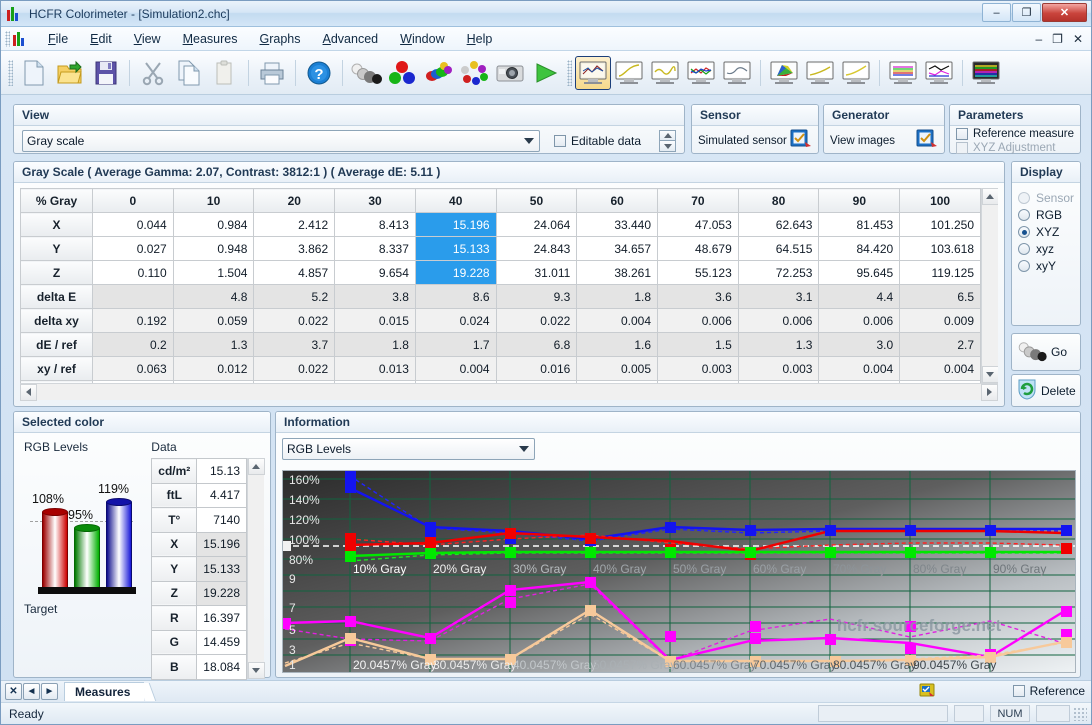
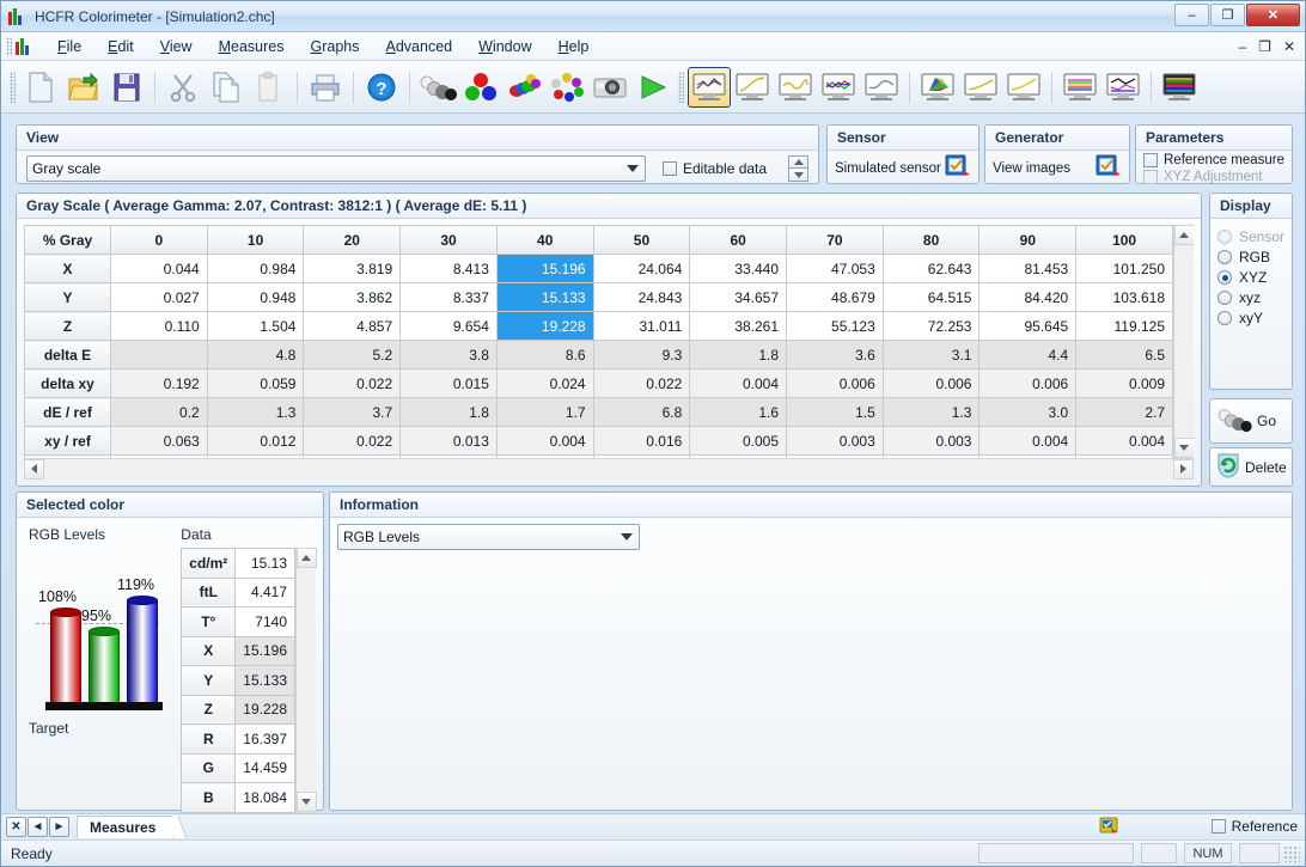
  HCFR Colorimeter - [Simulation2.chc]
  –
  ❐
  ✕
  File
  Edit
  View
  Measures
  Graphs
  Advanced
  Window
  Help
  –
  ❐
  ✕
  ?
  View
  Gray scale
  Editable data
  Sensor
  Simulated sensor
  Generator
  View images
  Parameters
  Reference measure
  XYZ Adjustment
  Gray Scale ( Average Gamma: 2.07, Contrast: 3812:1 ) ( Average dE: 5.11 )
  % Gray	0	10	20	30	40	50	60	70	80	90	100
- X	0.044	0.984	2.412	8.413	15.196	24.064	33.440	47.053	62.643	81.453	101.250
+ X	0.044	0.984	3.819	8.413	15.196	24.064	33.440	47.053	62.643	81.453	101.250
  Y	0.027	0.948	3.862	8.337	15.133	24.843	34.657	48.679	64.515	84.420	103.618
  Z	0.110	1.504	4.857	9.654	19.228	31.011	38.261	55.123	72.253	95.645	119.125
  delta E		4.8	5.2	3.8	8.6	9.3	1.8	3.6	3.1	4.4	6.5
  delta xy	0.192	0.059	0.022	0.015	0.024	0.022	0.004	0.006	0.006	0.006	0.009
  dE / ref	0.2	1.3	3.7	1.8	1.7	6.8	1.6	1.5	1.3	3.0	2.7
  xy / ref	0.063	0.012	0.022	0.013	0.004	0.016	0.005	0.003	0.003	0.004	0.004
  Display
  Sensor
  RGB
  XYZ
  xyz
  xyY
  Go
  Delete
  Selected color
  RGB Levels
  108%
  95%
  119%
  Target
  Data
  cd/m²	15.13
  ftL	4.417
  T°	7140
  X	15.196
  Y	15.133
  Z	19.228
  R	16.397
  G	14.459
  B	18.084
  Information
  RGB Levels
- hcfr.sourceforge.net
- 160%
- 140%
- 120%
- 100%
- 80%
- 9
- 7
- 5
- 3
- 1
- 10% Gray
- 20% Gray
- 30% Gray
- 40% Gray
- 50% Gray
- 60% Gray
- 70% Gray
- 80% Gray
- 90% Gray
- 20.0457% Gray
- 30.0457% Gray
- 40.0457% Gray
- 50.0457% Gray
- 60.0457% Gray
- 70.0457% Gray
- 80.0457% Gray
- 90.0457% Gray
  ✕
  ◄
  ►
  Measures
  Ready
  NUM
  Reference
